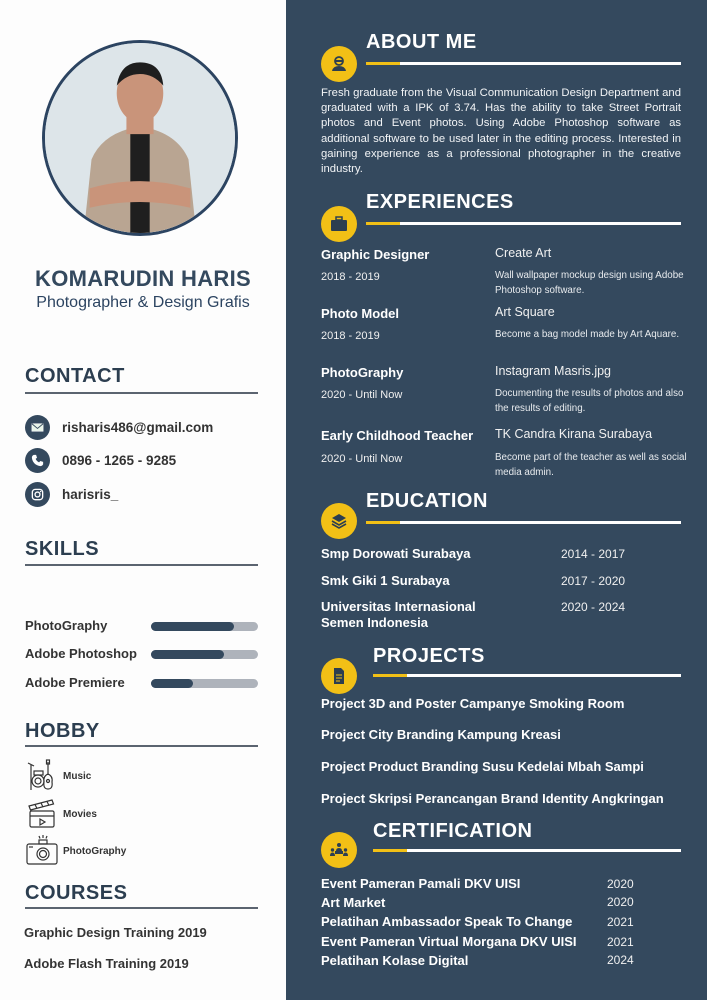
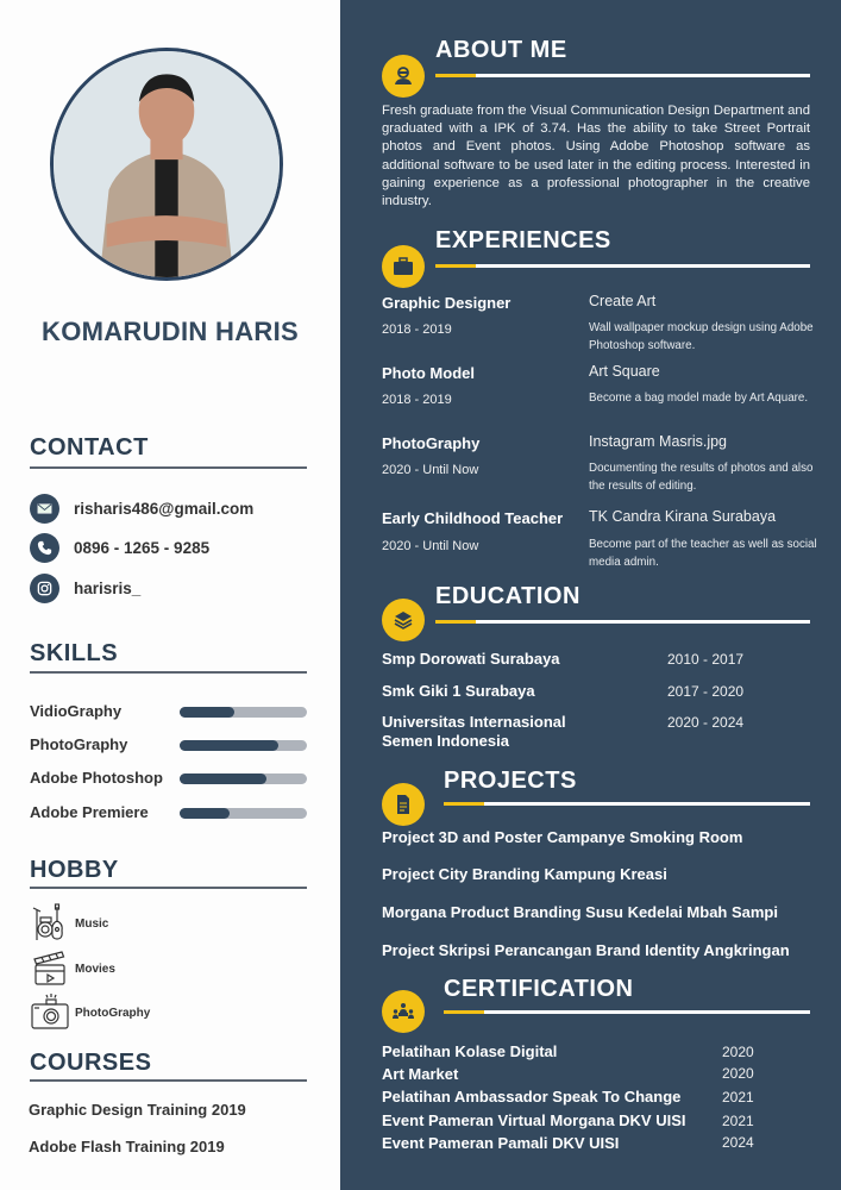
  KOMARUDIN HARIS
- Photographer & Design Grafis
  CONTACT
  risharis486@gmail.com
  0896 - 1265 - 9285
  harisris_
  SKILLS
+ VidioGraphy
  PhotoGraphy
  Adobe Photoshop
  Adobe Premiere
  HOBBY
  Music
  Movies
  PhotoGraphy
  COURSES
  Graphic Design Training 2019
  Adobe Flash Training 2019
  ABOUT ME
  Fresh graduate from the Visual Communication Design Department and graduated with a IPK of 3.74. Has the ability to take Street Portrait photos and Event photos. Using Adobe Photoshop software as additional software to be used later in the editing process. Interested in gaining experience as a professional photographer in the creative industry.
  EXPERIENCES
  Graphic Designer
  2018 - 2019
  Create Art
  Wall wallpaper mockup design using Adobe Photoshop software.
  Photo Model
  2018 - 2019
  Art Square
  Become a bag model made by Art Aquare.
  PhotoGraphy
  2020 - Until Now
  Instagram Masris.jpg
  Documenting the results of photos and also the results of editing.
  Early Childhood Teacher
  2020 - Until Now
  TK Candra Kirana Surabaya
  Become part of the teacher as well as social media admin.
  EDUCATION
  Smp Dorowati Surabaya
- 2014 - 2017
+ 2010 - 2017
  Smk Giki 1 Surabaya
  2017 - 2020
  Universitas Internasional Semen Indonesia
  2020 - 2024
  PROJECTS
  Project 3D and Poster Campanye Smoking Room
  Project City Branding Kampung Kreasi
- Project Product Branding Susu Kedelai Mbah Sampi
+ Morgana Product Branding Susu Kedelai Mbah Sampi
  Project Skripsi Perancangan Brand Identity Angkringan
  CERTIFICATION
- Event Pameran Pamali DKV UISI
+ Pelatihan Kolase Digital
  2020
  Art Market
  2020
  Pelatihan Ambassador Speak To Change
  2021
  Event Pameran Virtual Morgana DKV UISI
  2021
- Pelatihan Kolase Digital
+ Event Pameran Pamali DKV UISI
  2024
